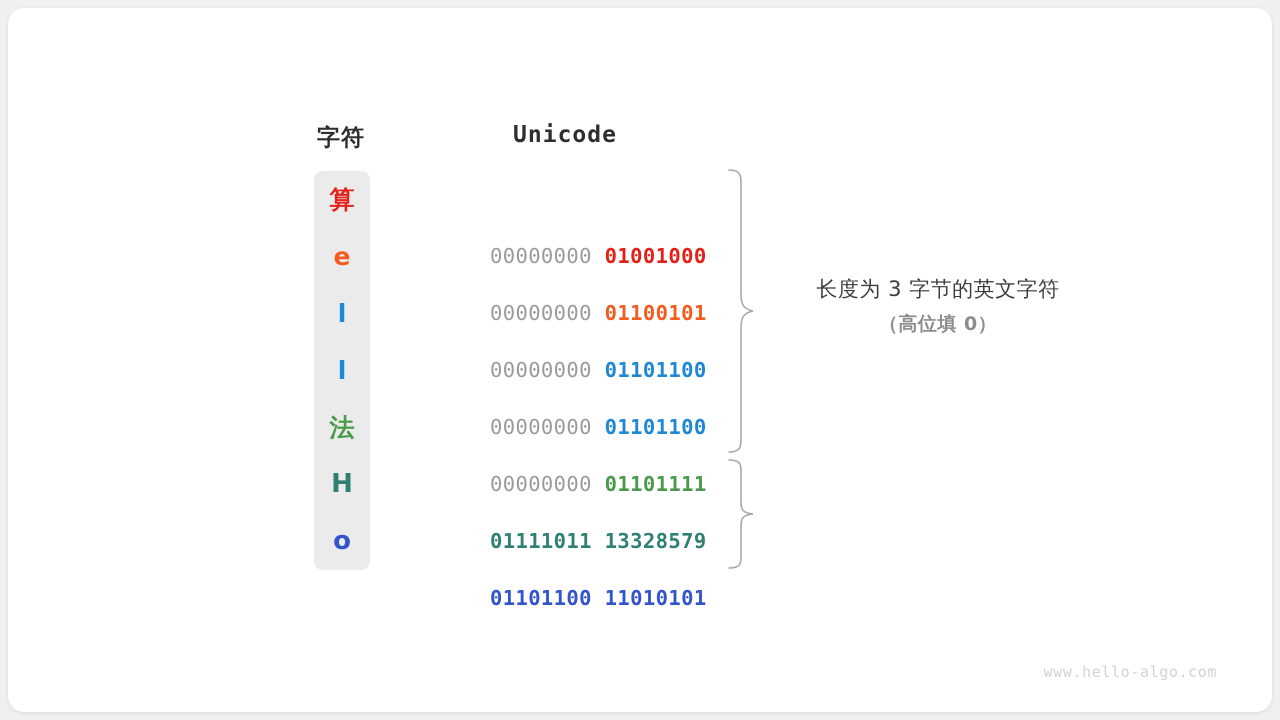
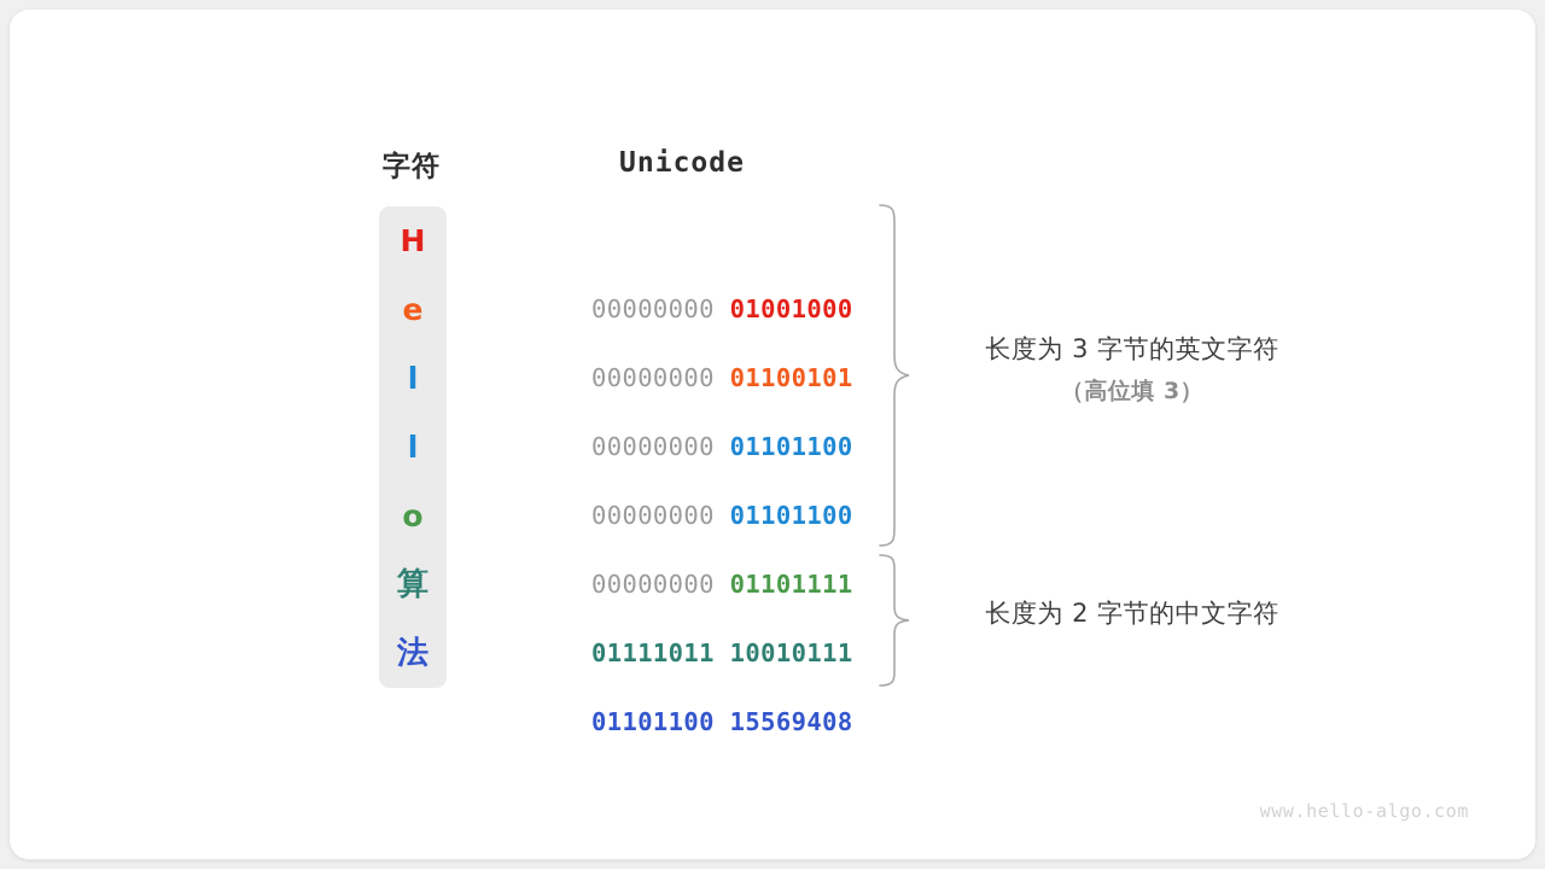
  字符
  Unicode
- 算
+ H
  e
  l
  l
- 法
+ o
- H
+ 算
- o
+ 法
  00000000 01001000
  00000000 01100101
  00000000 01101100
  00000000 01101100
  00000000 01101111
- 01111011 13328579
+ 01111011 10010111
- 01101100 11010101
+ 01101100 15569408
  长度为 3 字节的英文字符
- （高位填 0）
+ （高位填 3）
+ 长度为 2 字节的中文字符
  www.hello-algo.com
